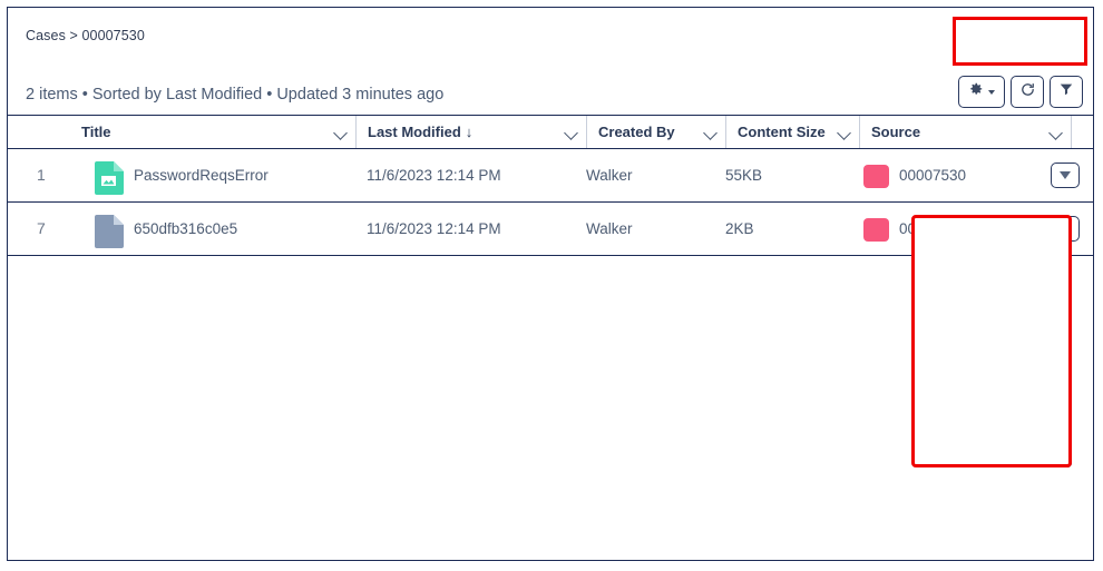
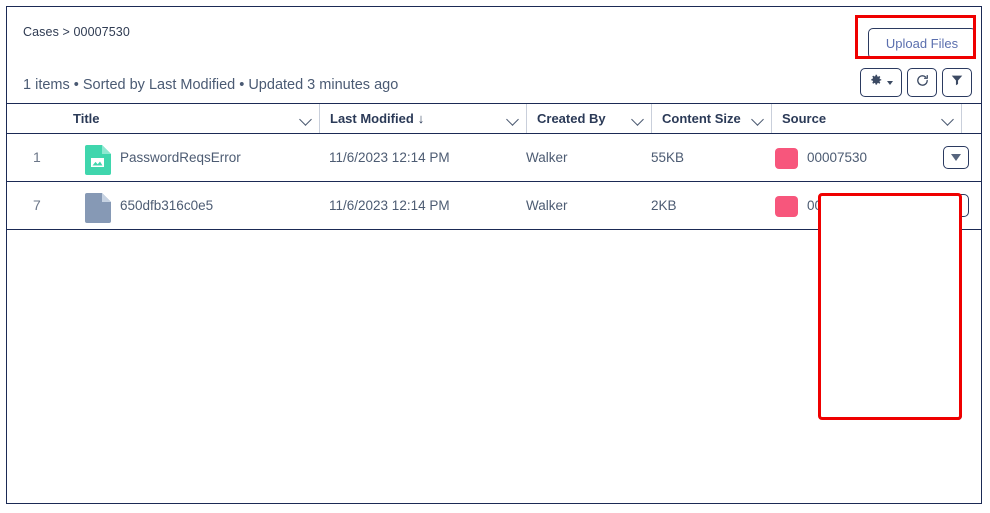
  Cases > 00007530
- 2 items • Sorted by Last Modified • Updated 3 minutes ago
+ 1 items • Sorted by Last Modified • Updated 3 minutes ago
+ Upload Files
  Title
  Last Modified ↓
  Created By
  Content Size
  Source
  1
  PasswordReqsError
  11/6/2023 12:14 PM
  Walker
  55KB
  00007530
  7
  650dfb316c0e5
  11/6/2023 12:14 PM
  Walker
  2KB
